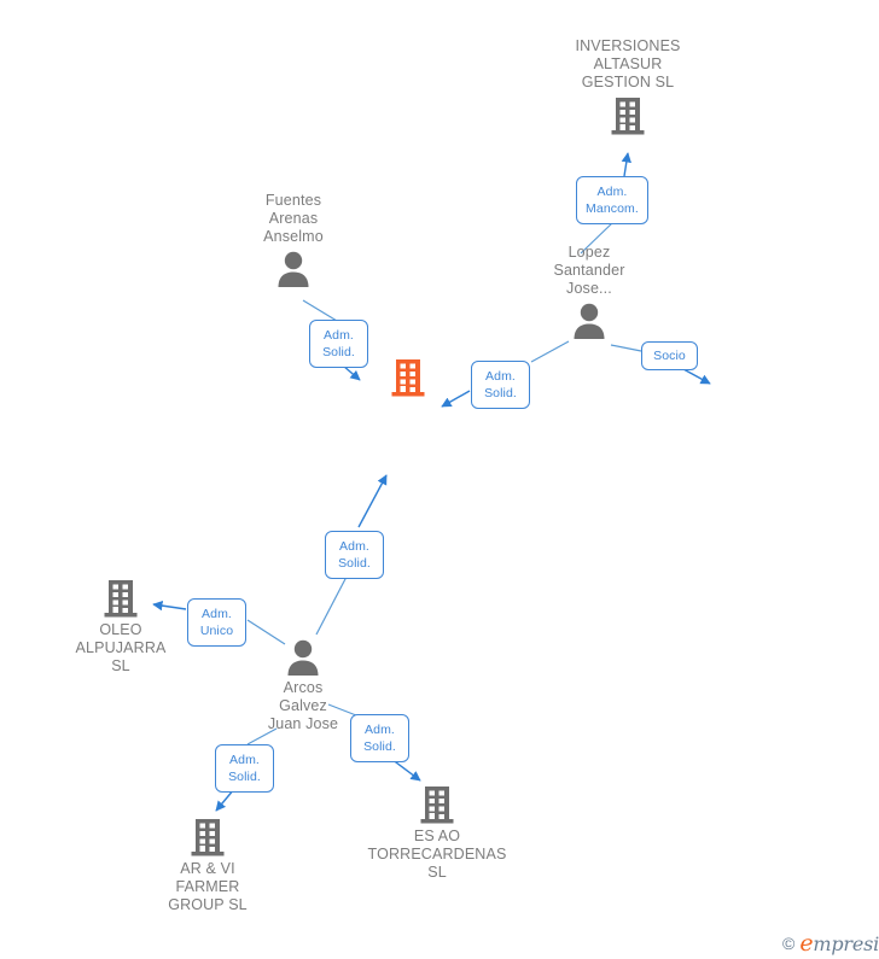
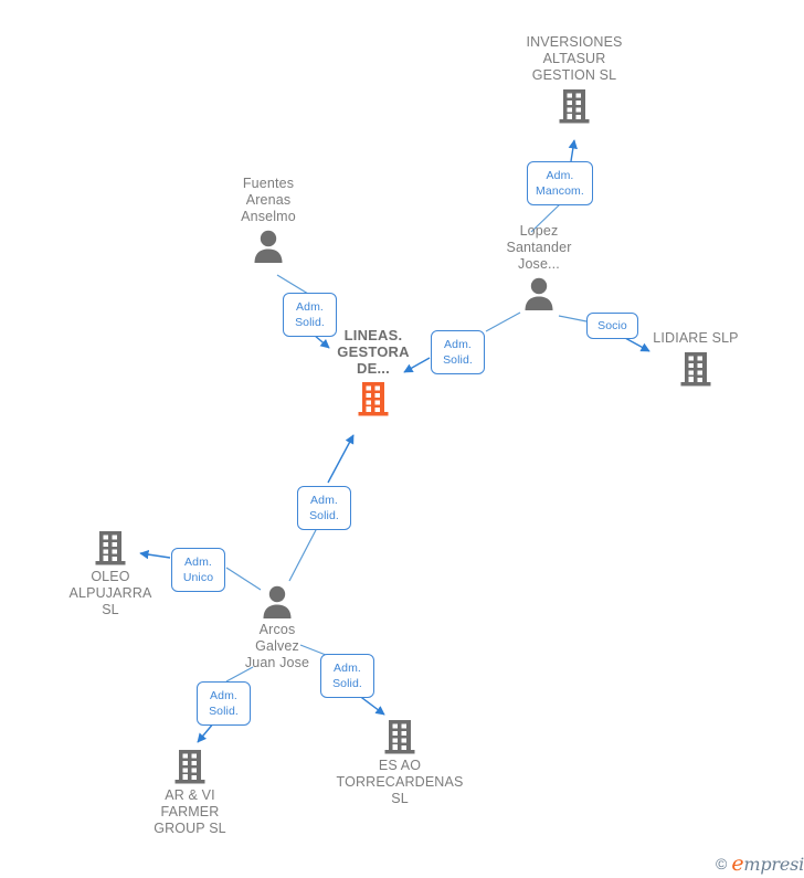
  INVERSIONES
  ALTASUR
  GESTION SL
  Lopez
  Santander
  Jose...
  Fuentes
  Arenas
  Anselmo
+ LINEAS.
+ GESTORA
+ DE...
+ LIDIARE SLP
  OLEO
  ALPUJARRA
  SL
  Arcos
  Galvez
  Juan Jose
  AR & VI
  FARMER
  GROUP SL
  ES AO
  TORRECARDENAS
  SL
  Adm.
  Mancom.
  Adm.
  Solid.
  Adm.
  Solid.
  Socio
  Adm.
  Solid.
  Adm.
  Unico
  Adm.
  Solid.
  Adm.
  Solid.
  ©
  empresi
